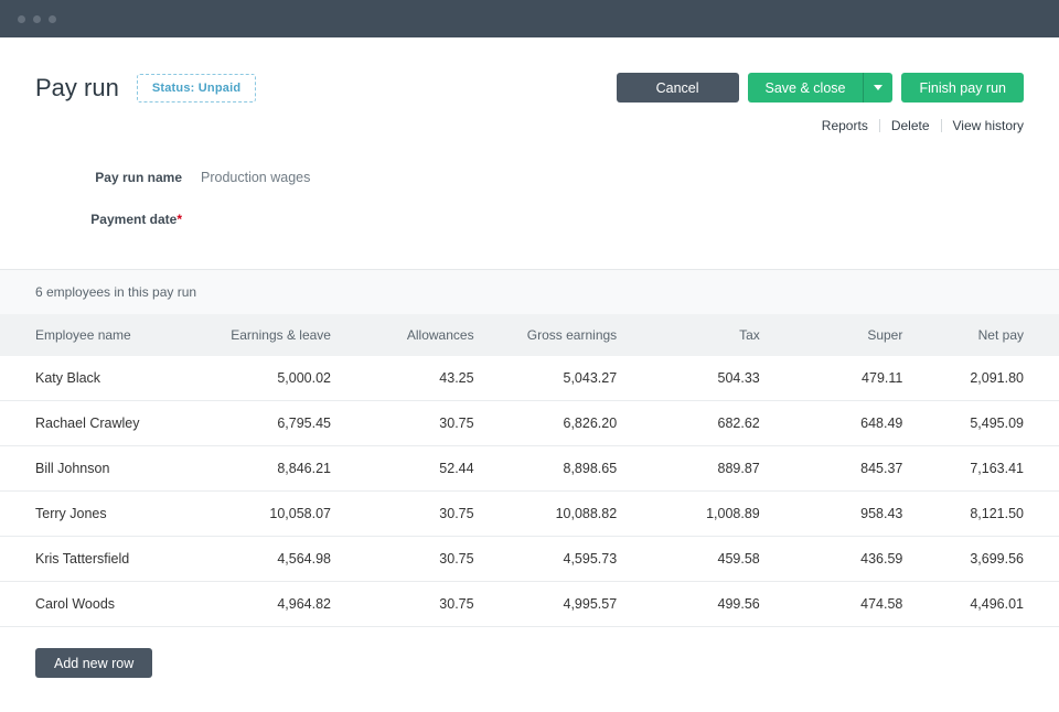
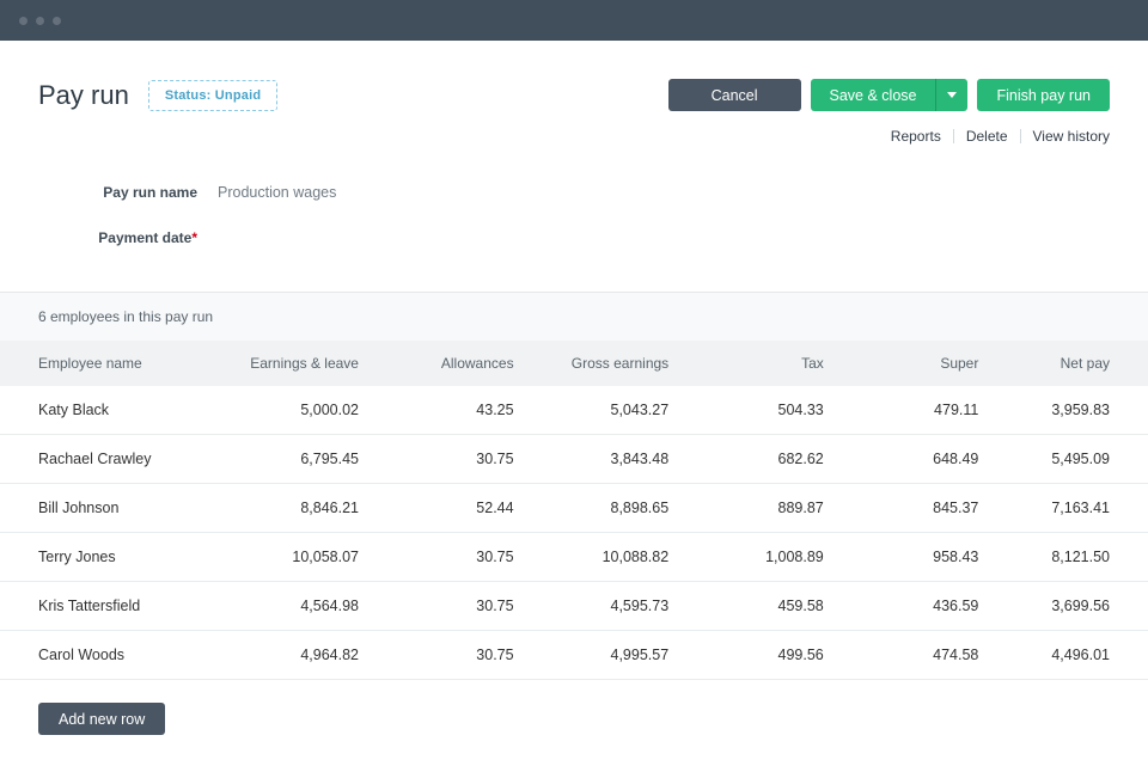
  Pay run
  Status: Unpaid
  Cancel
  Save & close
  Finish pay run
  Reports
  Delete
  View history
  Pay run name
  Production wages
  Payment date*
  6 employees in this pay run
  Employee name	Earnings & leave	Allowances	Gross earnings	Tax	Super	Net pay
- Katy Black	5,000.02	43.25	5,043.27	504.33	479.11	2,091.80
+ Katy Black	5,000.02	43.25	5,043.27	504.33	479.11	3,959.83
- Rachael Crawley	6,795.45	30.75	6,826.20	682.62	648.49	5,495.09
+ Rachael Crawley	6,795.45	30.75	3,843.48	682.62	648.49	5,495.09
  Bill Johnson	8,846.21	52.44	8,898.65	889.87	845.37	7,163.41
  Terry Jones	10,058.07	30.75	10,088.82	1,008.89	958.43	8,121.50
  Kris Tattersfield	4,564.98	30.75	4,595.73	459.58	436.59	3,699.56
  Carol Woods	4,964.82	30.75	4,995.57	499.56	474.58	4,496.01
  Add new row
